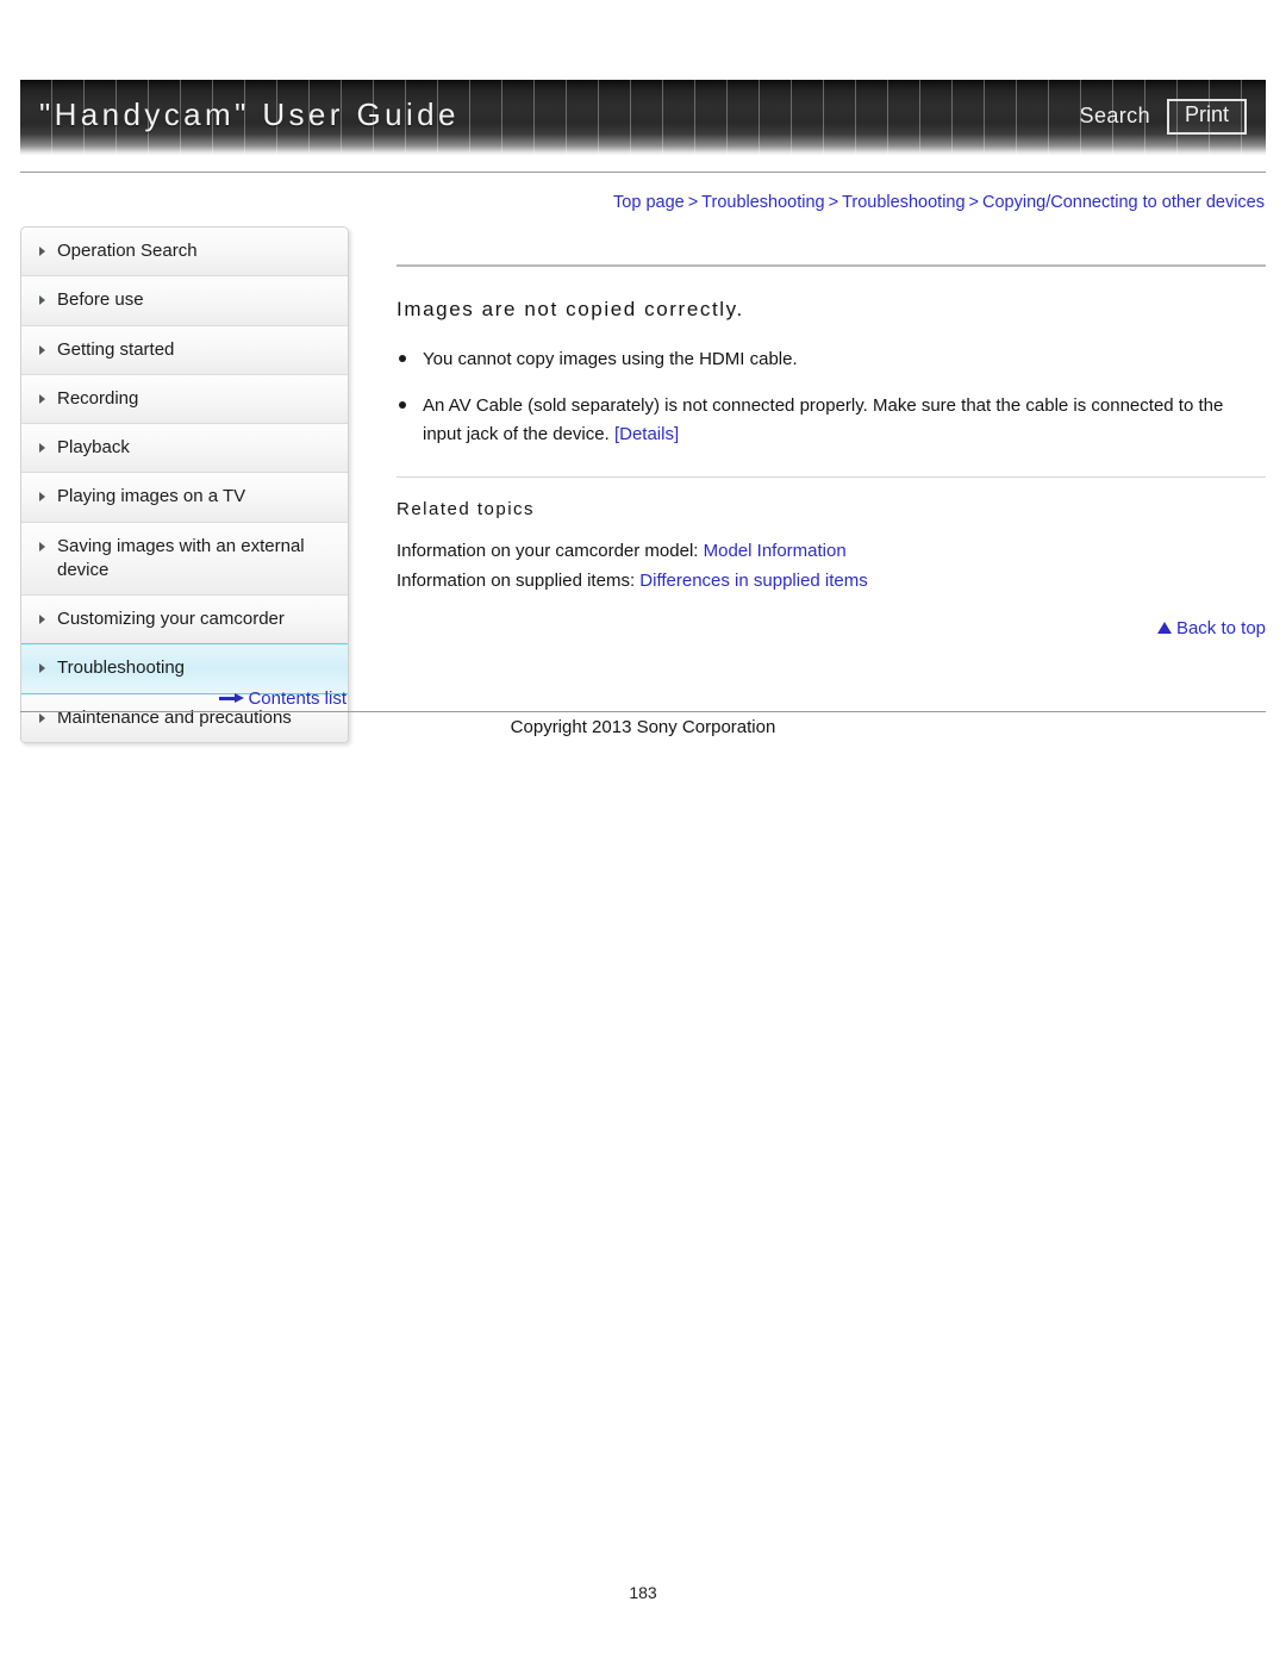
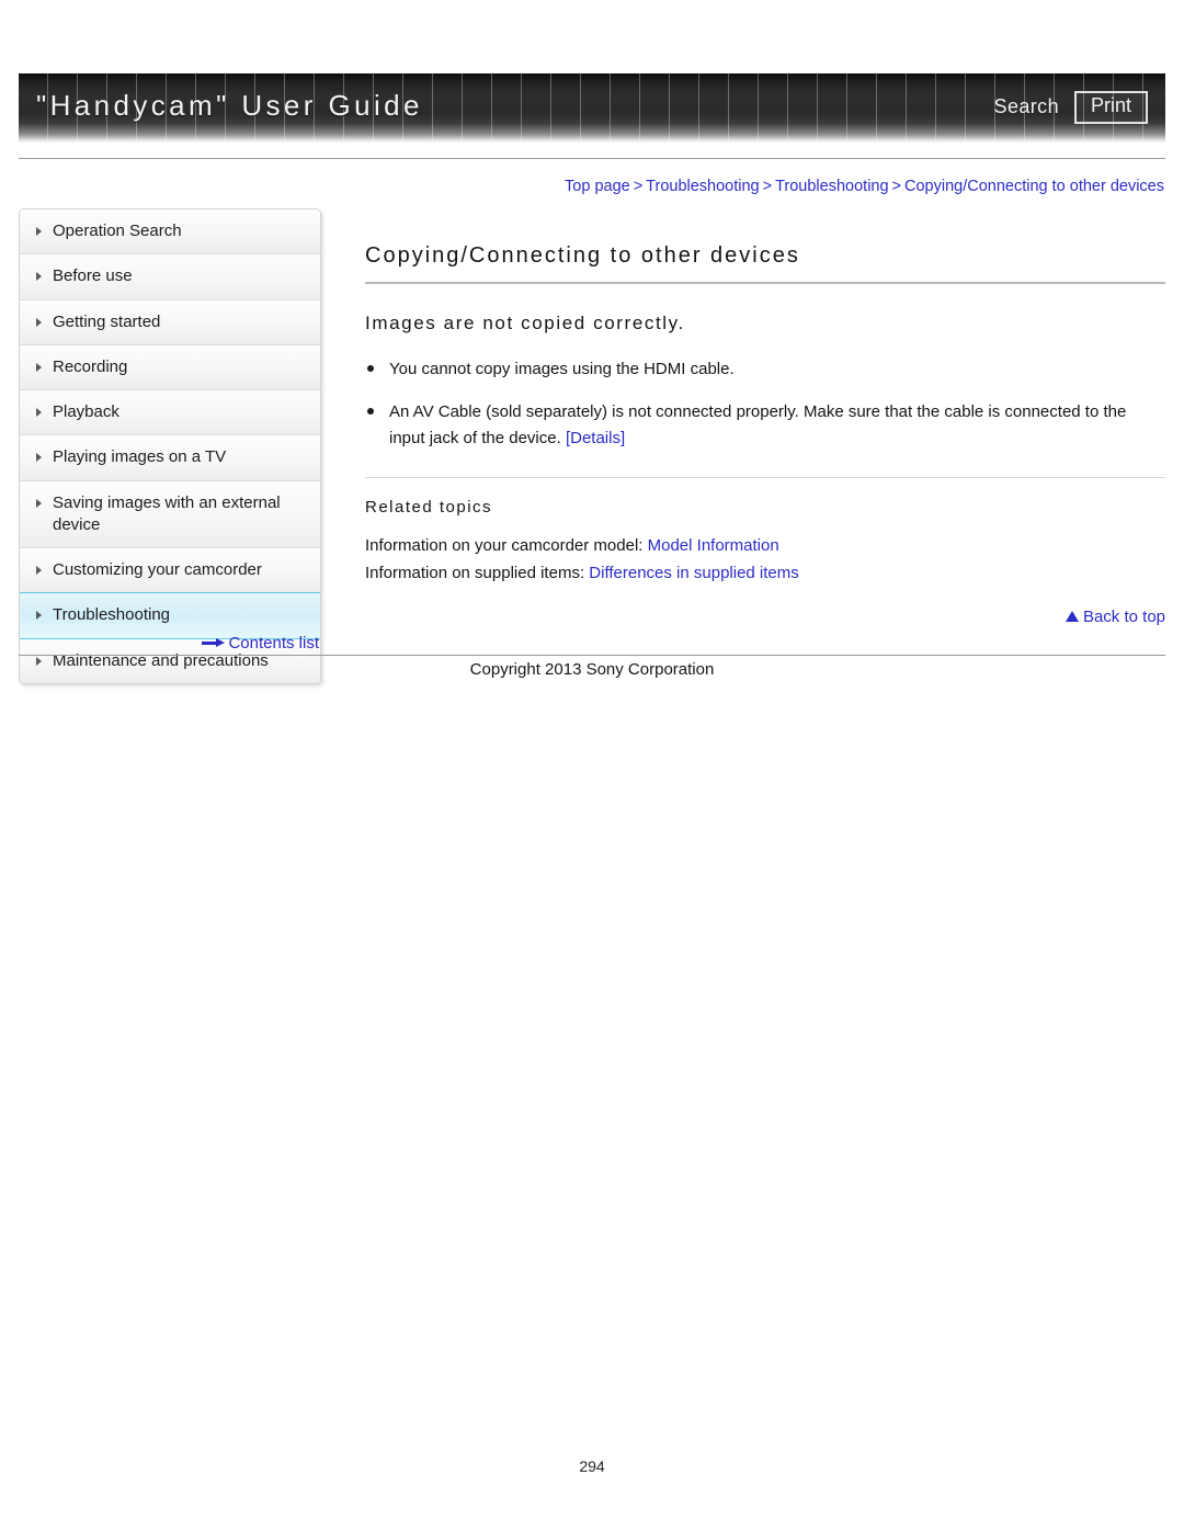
  "Handycam" User Guide
  Search
  Print
  Top page > Troubleshooting > Troubleshooting > Copying/Connecting to other devices
  Operation Search
  Before use
  Getting started
  Recording
  Playback
  Playing images on a TV
  Saving images with an external device
  Customizing your camcorder
  Troubleshooting
  Maintenance and precautions
  Contents list
+ Copying/Connecting to other devices
  Images are not copied correctly.
  You cannot copy images using the HDMI cable.
  An AV Cable (sold separately) is not connected properly. Make sure that the cable is connected to the input jack of the device. [Details]
  Related topics
  Information on your camcorder model: Model Information
  Information on supplied items: Differences in supplied items
  Back to top
  Copyright 2013 Sony Corporation
- 183
+ 294
